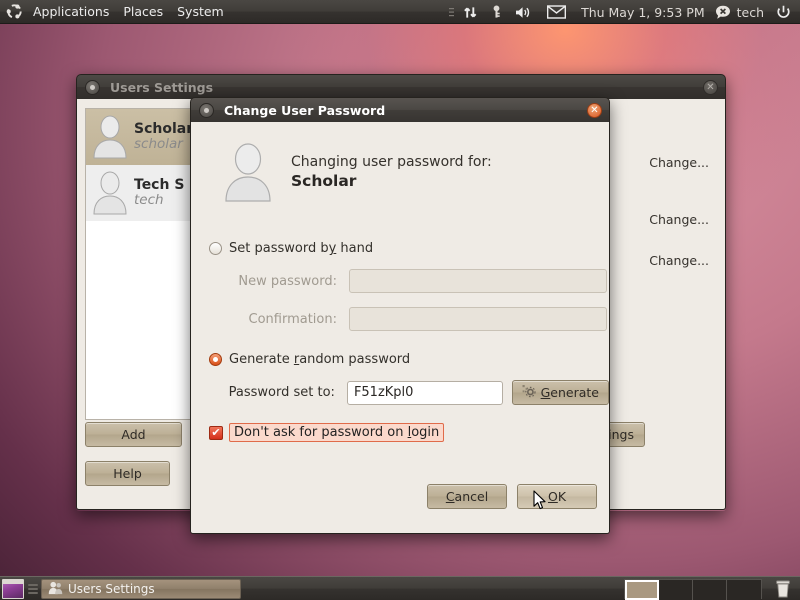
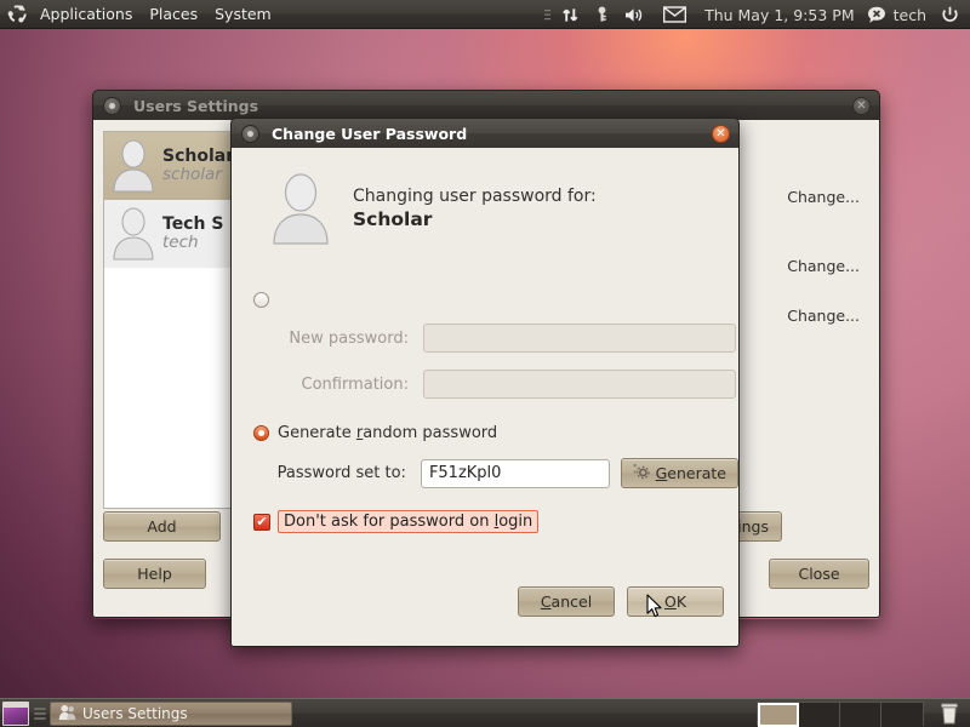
  Applications
  Places
  System
  Thu May 1, 9:53 PM
  tech
  Users Settings
  ✕
  Schola
  scholar
  Tech S
  tech
  Change...
  Change...
  Change...
  Add
  Help
+ Close
  Change User Password
  ✕
  Changing user password for:
  Scholar
- Set password by hand
  New password:
  Confirmation:
  Generate random password
  Password set to:
  F51zKpl0
  Generate
  ✔
  Don't ask for password on login
  Cancel
  OK
  Users Settings
